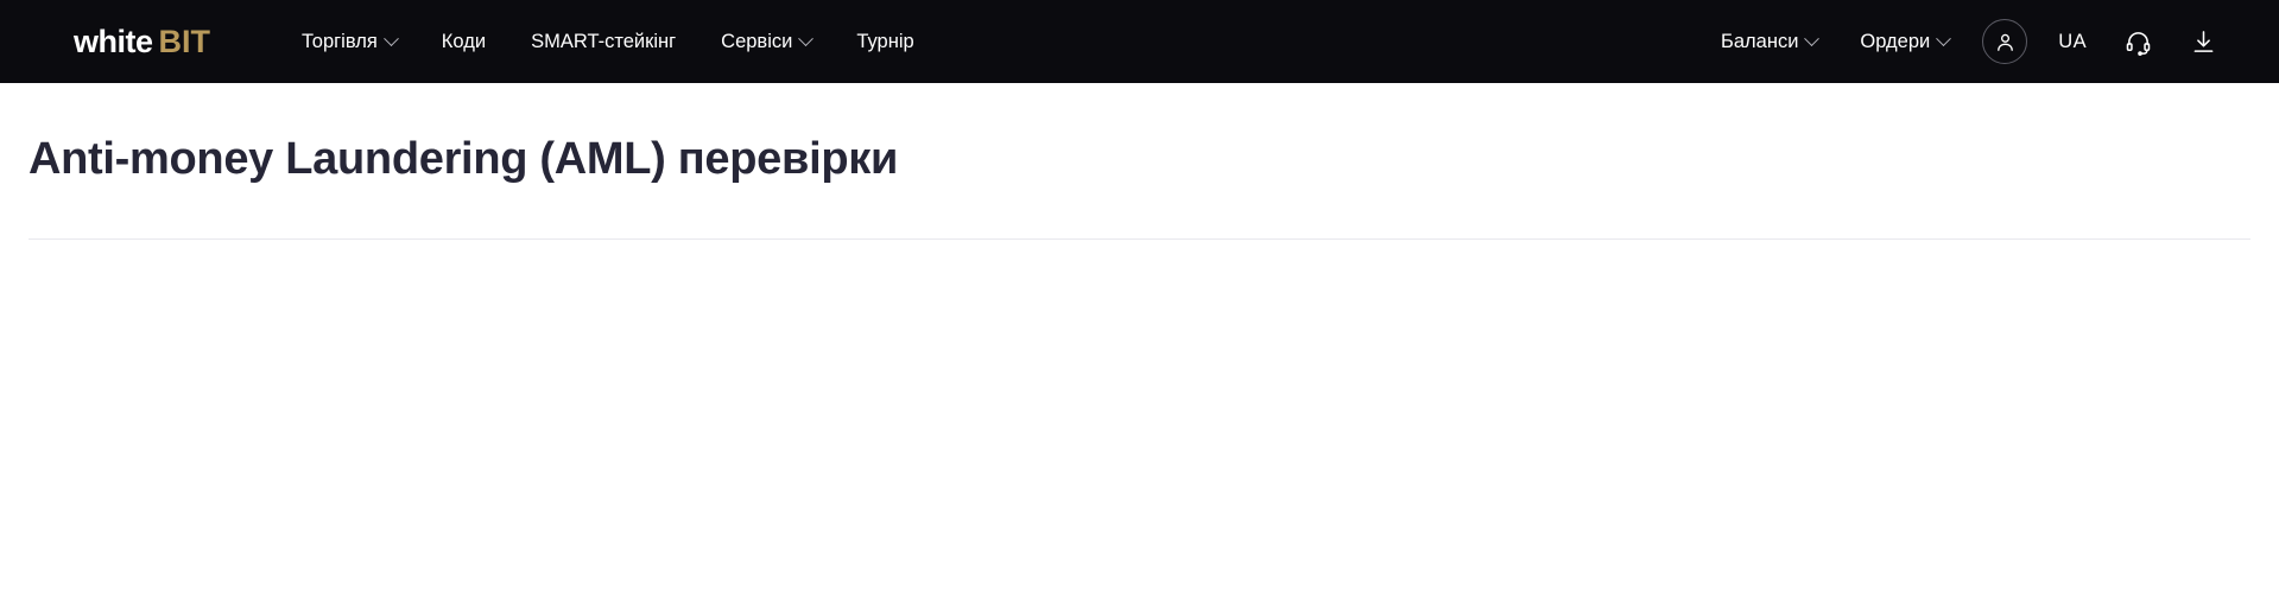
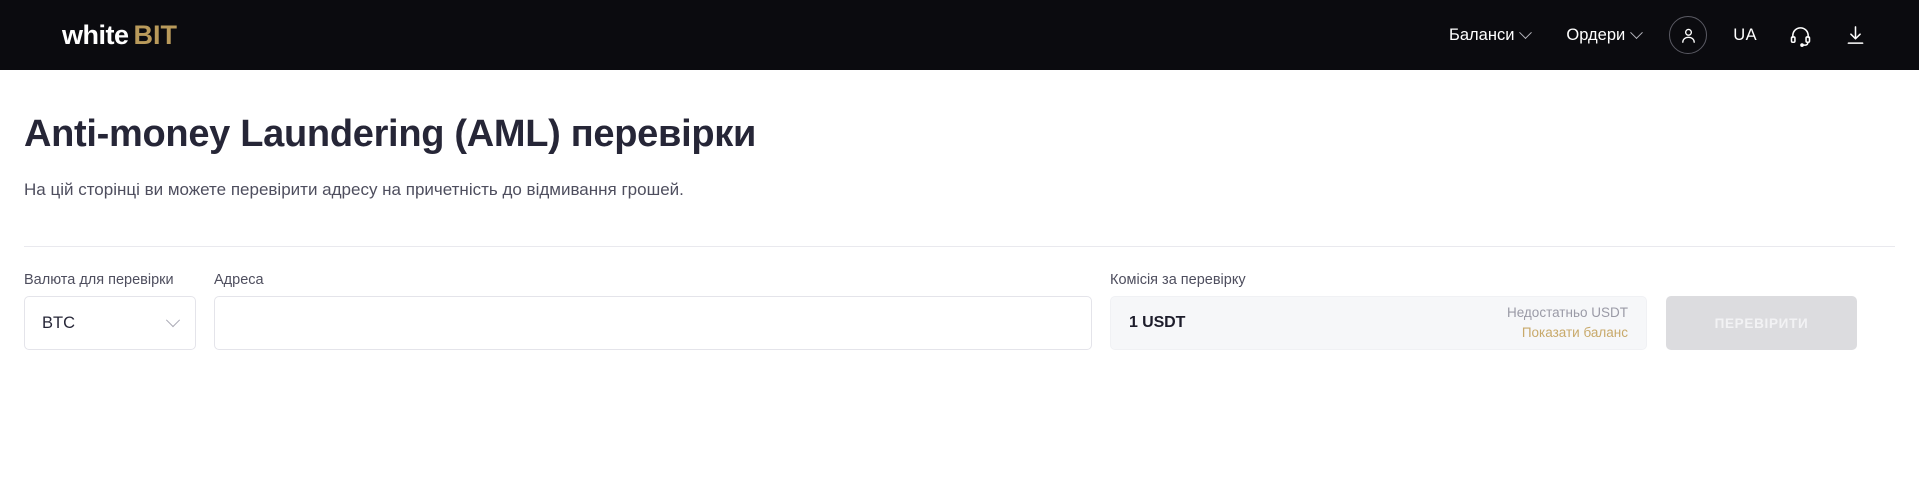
  white
  BIT
- Торгівля
- Коди
- SMART-стейкінг
- Сервіси
- Турнір
  Баланси
  Ордери
  UA
  Anti-money Laundering (AML) перевірки
+ На цій сторінці ви можете перевірити адресу на причетність до відмивання грошей.
+ Валюта для перевірки
+ BTC
+ Адреса
+ Комісія за перевірку
+ 1 USDT
+ Недостатньо USDT
+ Показати баланс
